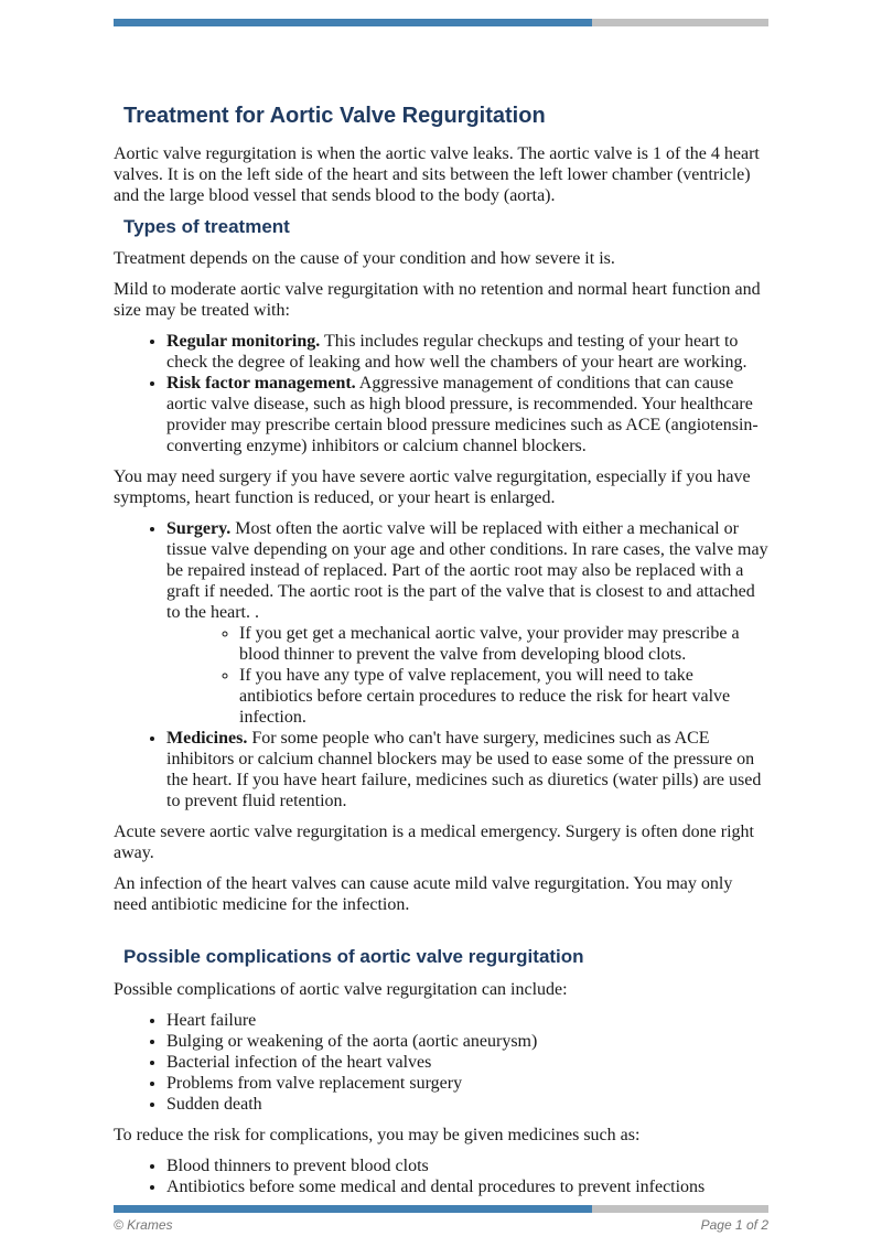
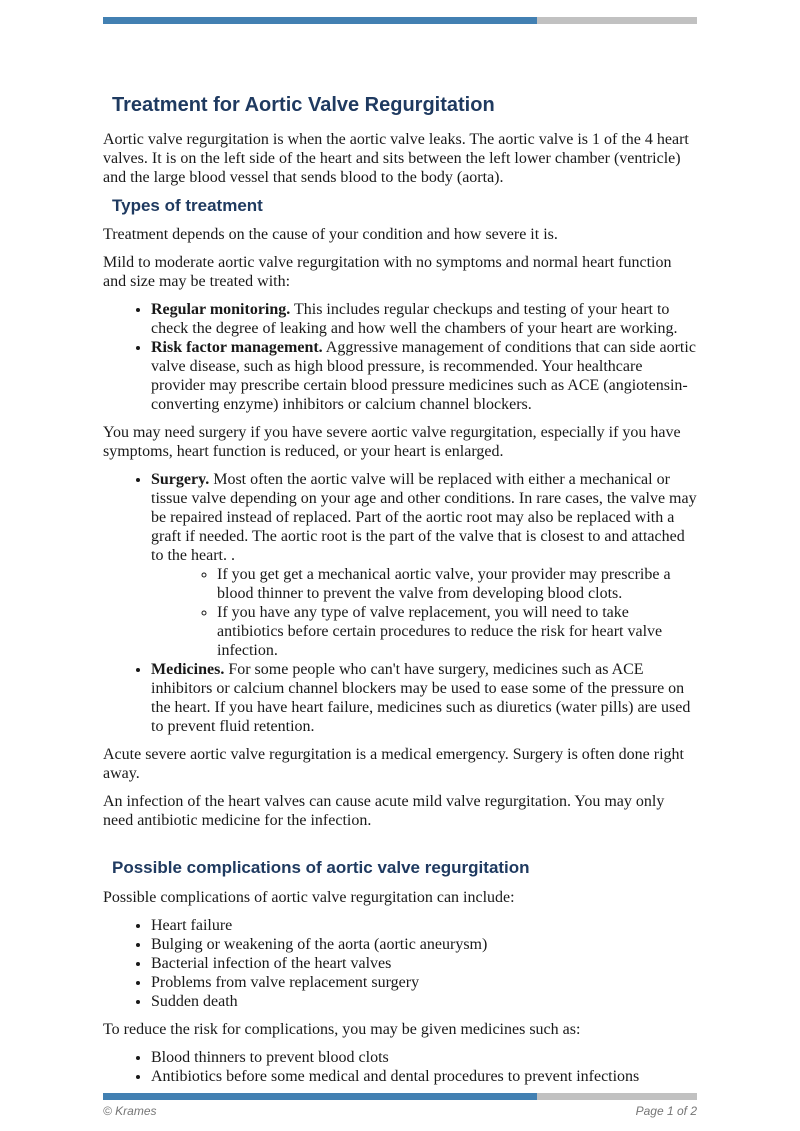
  Treatment for Aortic Valve Regurgitation
  Aortic valve regurgitation is when the aortic valve leaks. The aortic valve is 1 of the 4 heart valves. It is on the left side of the heart and sits between the left lower chamber (ventricle) and the large blood vessel that sends blood to the body (aorta).
  Types of treatment
  Treatment depends on the cause of your condition and how severe it is.
- Mild to moderate aortic valve regurgitation with no retention and normal heart function and size may be treated with:
+ Mild to moderate aortic valve regurgitation with no symptoms and normal heart function and size may be treated with:
  Regular monitoring. This includes regular checkups and testing of your heart to check the degree of leaking and how well the chambers of your heart are working.
- Risk factor management. Aggressive management of conditions that can cause aortic valve disease, such as high blood pressure, is recommended. Your healthcare provider may prescribe certain blood pressure medicines such as ACE (angiotensin-converting enzyme) inhibitors or calcium channel blockers.
+ Risk factor management. Aggressive management of conditions that can side aortic valve disease, such as high blood pressure, is recommended. Your healthcare provider may prescribe certain blood pressure medicines such as ACE (angiotensin-converting enzyme) inhibitors or calcium channel blockers.
  You may need surgery if you have severe aortic valve regurgitation, especially if you have symptoms, heart function is reduced, or your heart is enlarged.
  Surgery. Most often the aortic valve will be replaced with either a mechanical or tissue valve depending on your age and other conditions. In rare cases, the valve may be repaired instead of replaced. Part of the aortic root may also be replaced with a graft if needed. The aortic root is the part of the valve that is closest to and attached to the heart. .
  If you get get a mechanical aortic valve, your provider may prescribe a blood thinner to prevent the valve from developing blood clots.
  If you have any type of valve replacement, you will need to take antibiotics before certain procedures to reduce the risk for heart valve infection.
  Medicines. For some people who can't have surgery, medicines such as ACE inhibitors or calcium channel blockers may be used to ease some of the pressure on the heart. If you have heart failure, medicines such as diuretics (water pills) are used to prevent fluid retention.
  Acute severe aortic valve regurgitation is a medical emergency. Surgery is often done right away.
  An infection of the heart valves can cause acute mild valve regurgitation. You may only need antibiotic medicine for the infection.
  Possible complications of aortic valve regurgitation
  Possible complications of aortic valve regurgitation can include:
  Heart failure
  Bulging or weakening of the aorta (aortic aneurysm)
  Bacterial infection of the heart valves
  Problems from valve replacement surgery
  Sudden death
  To reduce the risk for complications, you may be given medicines such as:
  Blood thinners to prevent blood clots
  Antibiotics before some medical and dental procedures to prevent infections
  © Krames
  Page 1 of 2
